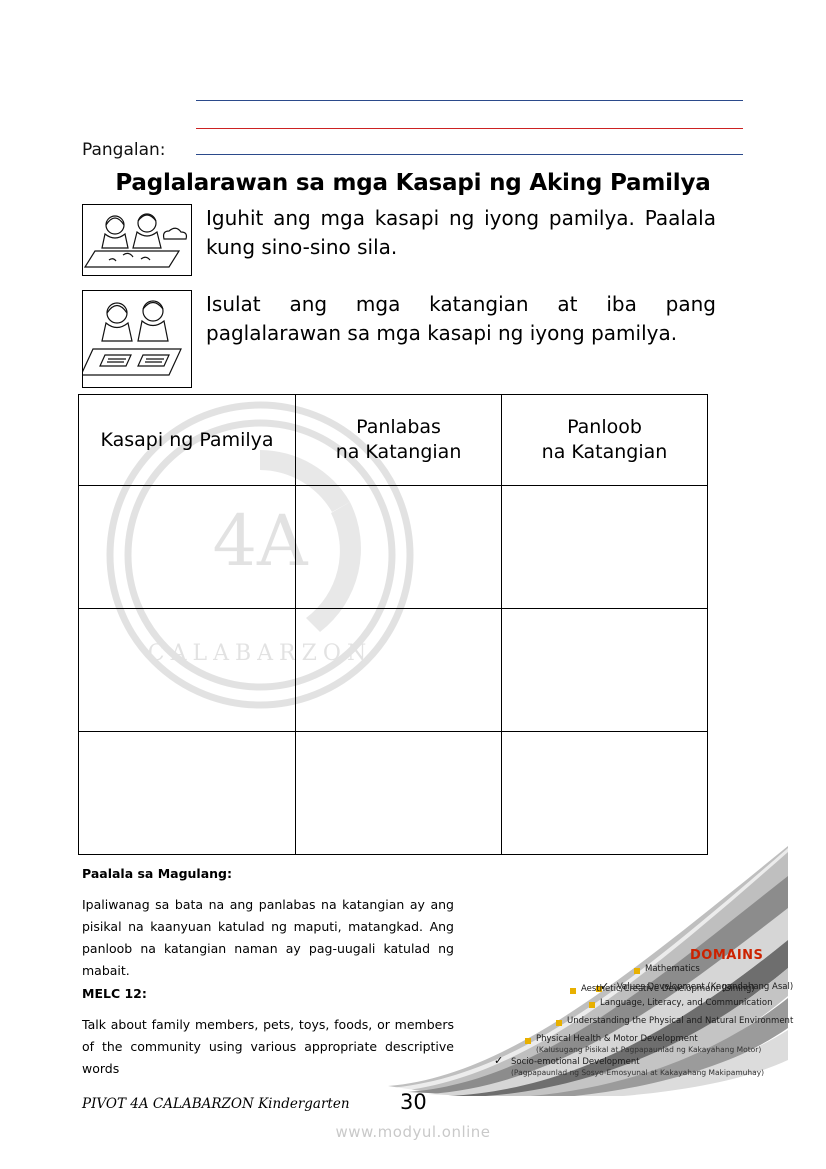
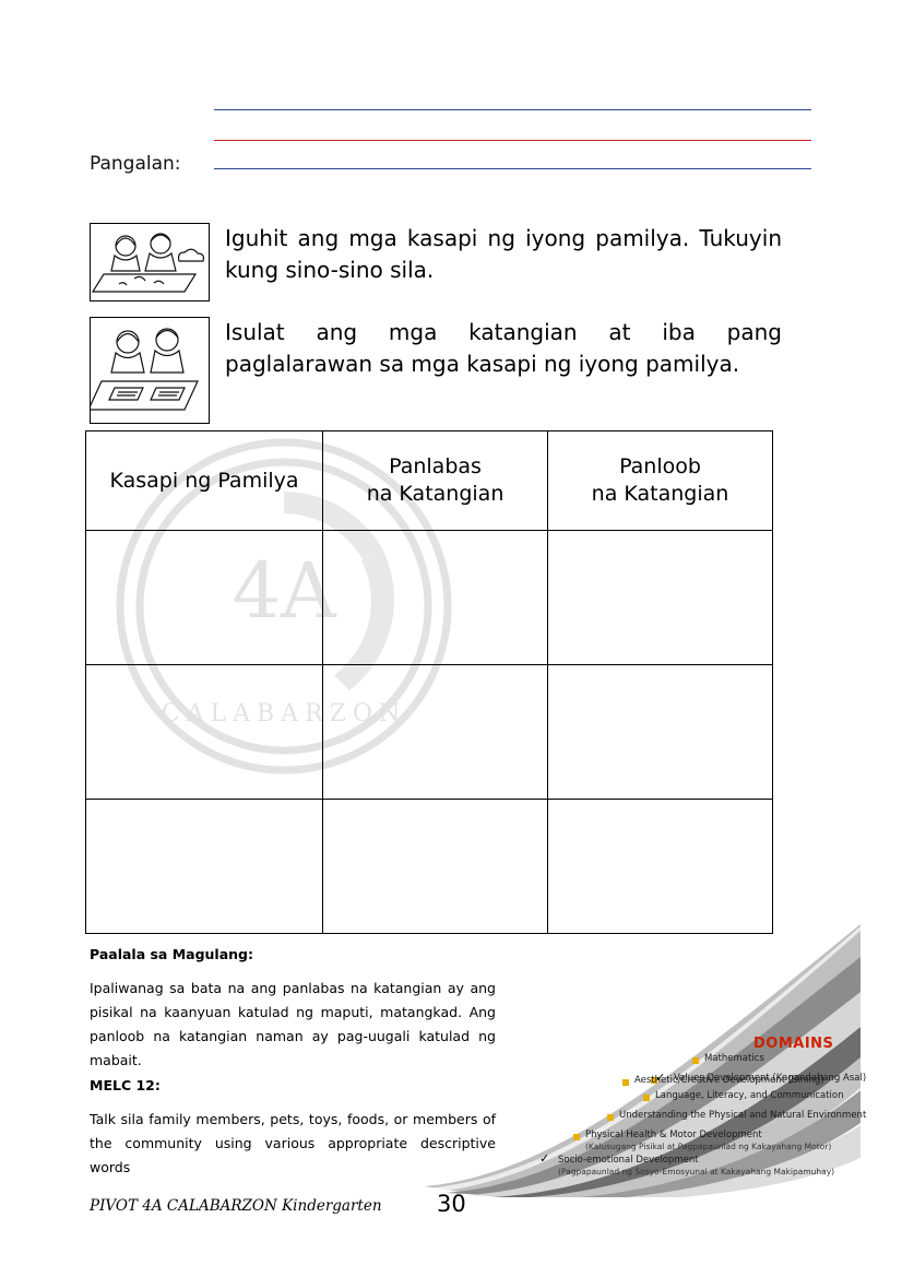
  CALABARZON
  4A
  Pangalan:
- Paglalarawan sa mga Kasapi ng Aking Pamilya
- Iguhit ang mga kasapi ng iyong pamilya. Paalala kung sino-sino sila.
+ Iguhit ang mga kasapi ng iyong pamilya. Tukuyin kung sino-sino sila.
  Isulat ang mga katangian at iba pang paglalarawan sa mga kasapi ng iyong pamilya.
  Kasapi ng Pamilya	Panlabas na Katangian	Panloob na Katangian
  Paalala sa Magulang:
  Ipaliwanag sa bata na ang panlabas na katangian ay ang pisikal na kaanyuan katulad ng maputi, matangkad. Ang panloob na katangian naman ay pag-uugali katulad ng mabait.
  MELC 12:
- Talk about family members, pets, toys, foods, or members of the community using various appropriate descriptive words
+ Talk sila family members, pets, toys, foods, or members of the community using various appropriate descriptive words
  DOMAINS
  Mathematics
  ✓
  Values Development (Kagandahang Asal)
  Language, Literacy, and Communication
  Aesthetic/Creative Development (Sining)
  Understanding the Physical and Natural Environment
  Physical Health & Motor Development
  (Kalusugang Pisikal at Pagpapaunlad ng Kakayahang Motor)
  ✓
  Socio-emotional Development
  (Pagpapaunlad ng Sosyo-Emosyunal at Kakayahang Makipamuhay)
  PIVOT 4A CALABARZON Kindergarten
  30
- www.modyul.online
